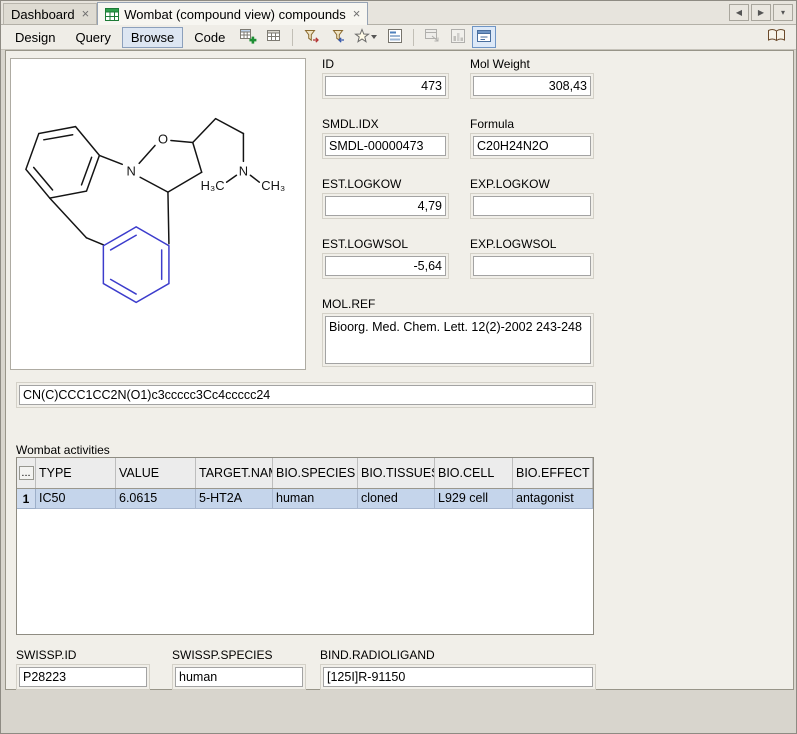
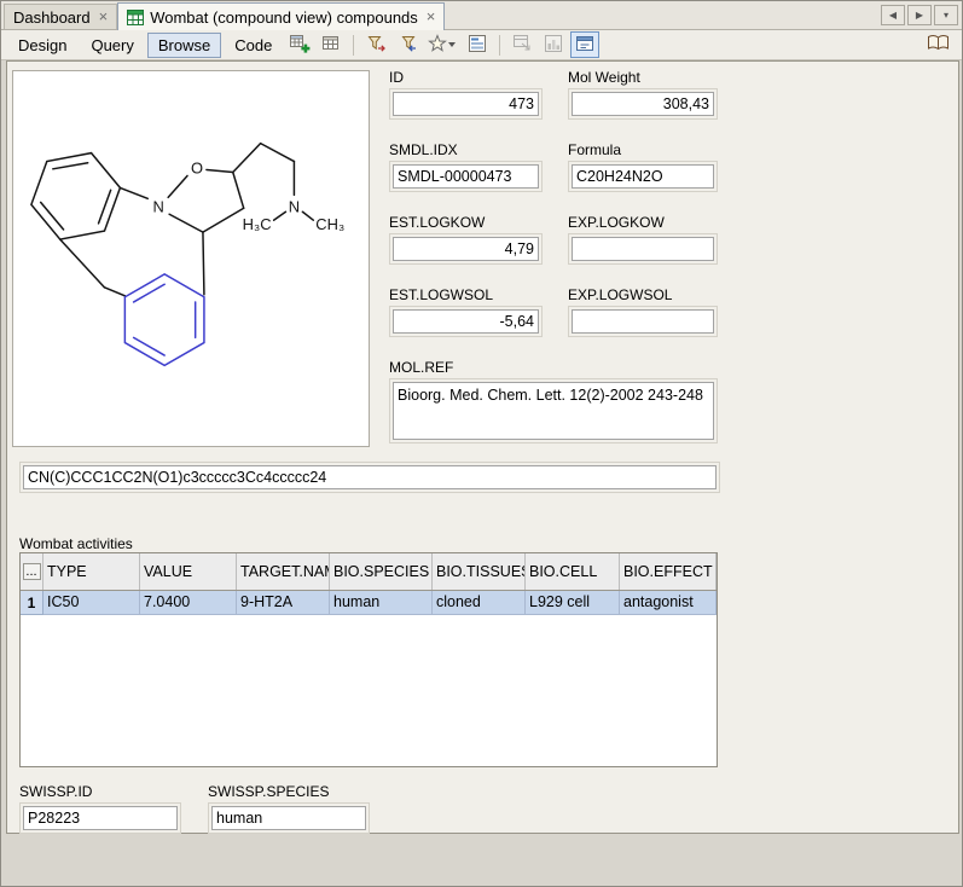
  Dashboard
  ×
  Wombat (compound view) compounds
  ×
  ◀
  ▶
  ▾
  Design
  Query
  Browse
  Code
  N
  O
  N
  H₃C
  CH₃
  ID
  473
  SMDL.IDX
  SMDL-00000473
  EST.LOGKOW
  4,79
  EST.LOGWSOL
  -5,64
  Mol Weight
  308,43
  Formula
  C20H24N2O
  EXP.LOGKOW
  EXP.LOGWSOL
  MOL.REF
  Bioorg. Med. Chem. Lett. 12(2)-2002 243-248
  CN(C)CCC1CC2N(O1)c3ccccc3Cc4ccccc24
  Wombat activities
  ...
  TYPE
  VALUE
  TARGET.NA
  BIO.SPECIES
  BIO.TISSUE
  BIO.CELL
  BIO.EFFECT
  1
  IC50
- 6.0615
+ 7.0400
- 5-HT2A
+ 9-HT2A
  human
  cloned
  L929 cell
  antagonist
  SWISSP.ID
  P28223
  SWISSP.SPECIES
  human
- BIND.RADIOLIGAND
- [125I]R-91150
